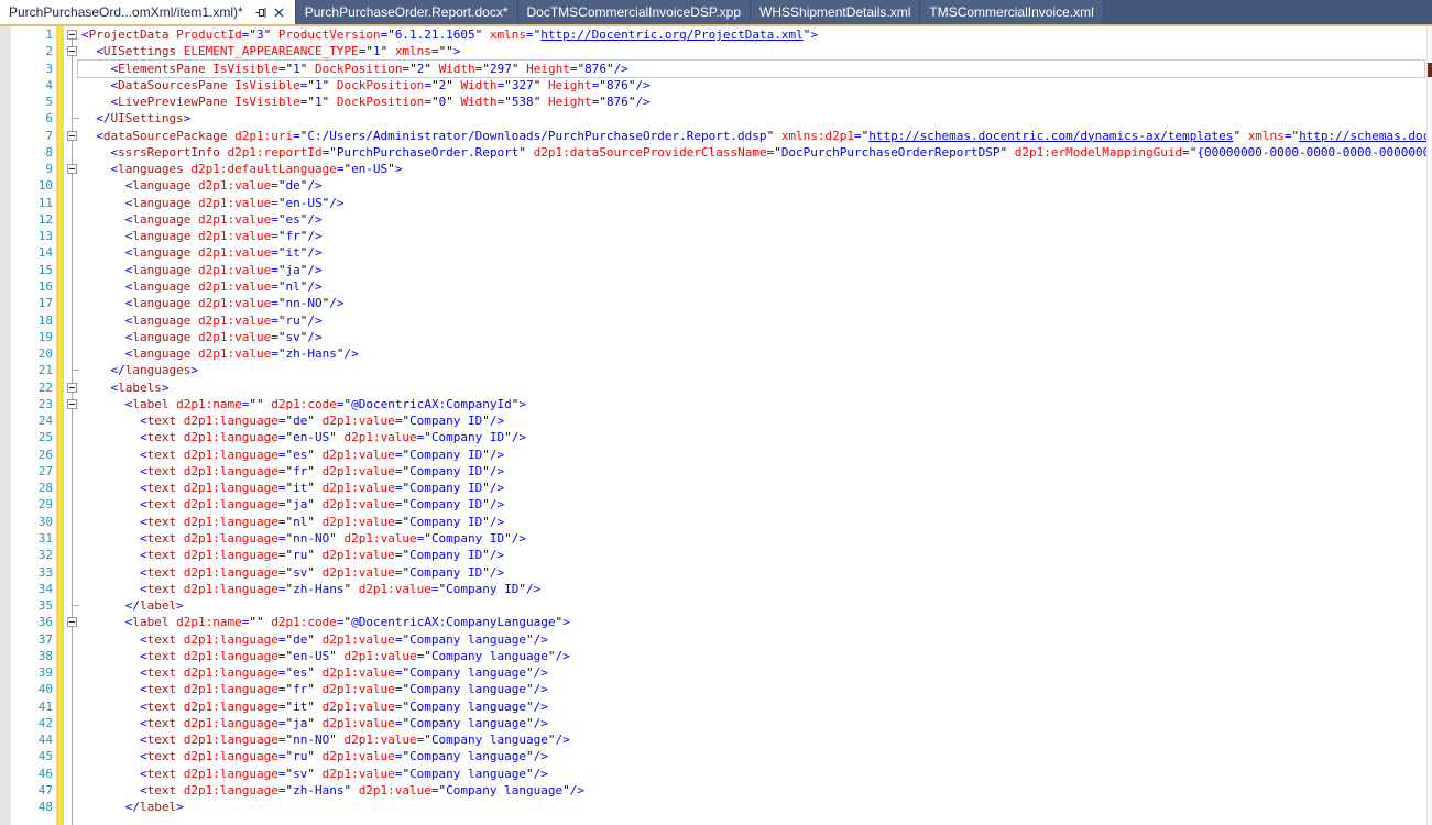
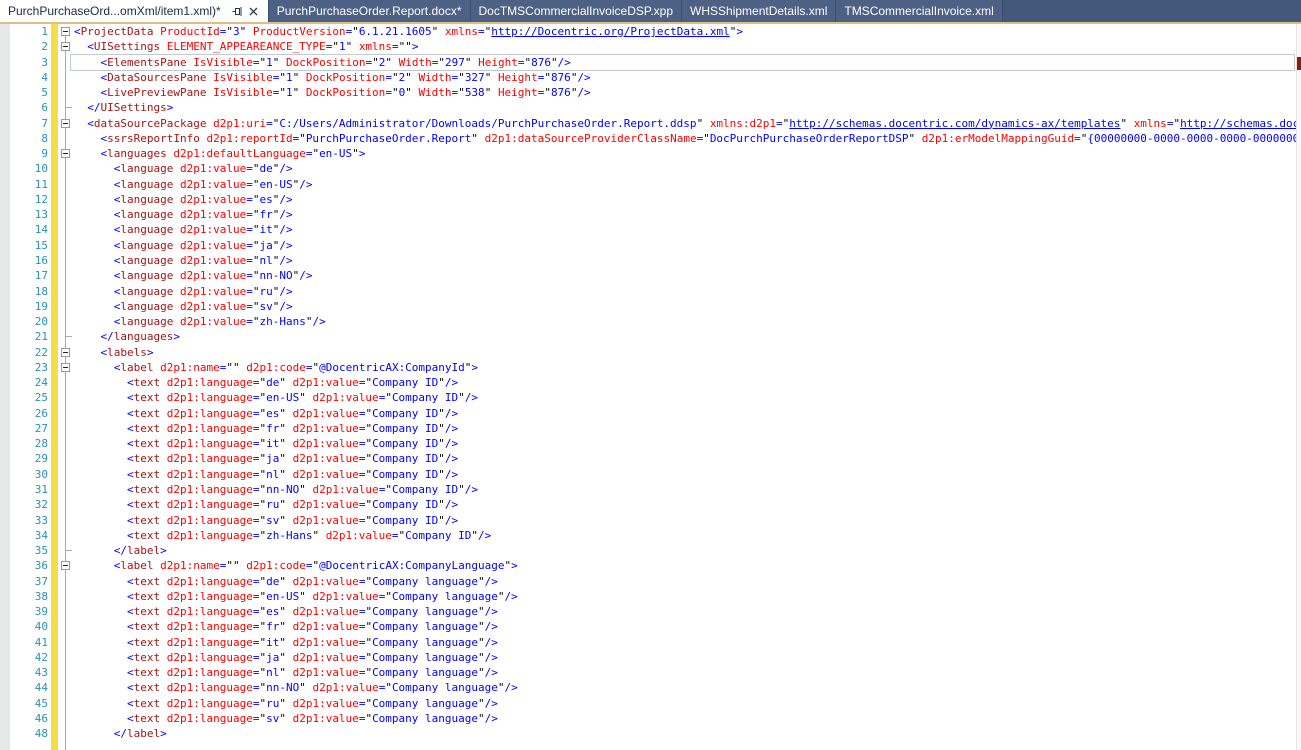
  PurchPurchaseOrd...omXml/item1.xml)*
  PurchPurchaseOrder.Report.docx*
  DocTMSCommercialInvoiceDSP.xpp
  WHSShipmentDetails.xml
  TMSCommercialInvoice.xml
  1 <ProjectData ProductId="3" ProductVersion="6.1.21.1605" xmlns="http://Docentric.org/ProjectData.xml">
  2 <UISettings ELEMENT_APPEAREANCE_TYPE="1" xmlns="">
  3 <ElementsPane IsVisible="1" DockPosition="2" Width="297" Height="876"/>
  4 <DataSourcesPane IsVisible="1" DockPosition="2" Width="327" Height="876"/>
  5 <LivePreviewPane IsVisible="1" DockPosition="0" Width="538" Height="876"/>
  6 </UISettings>
  7 <dataSourcePackage d2p1:uri="C:/Users/Administrator/Downloads/PurchPurchaseOrder.Report.ddsp" xmlns:d2p1="http://schemas.docentric.com/dynamics-ax/templates" xmlns="http://schemas.do
  8 <ssrsReportInfo d2p1:reportId="PurchPurchaseOrder.Report" d2p1:dataSourceProviderClassName="DocPurchPurchaseOrderReportDSP" d2p1:erModelMappingGuid="{00000000-0000-0000-0000-000000
  9 <languages d2p1:defaultLanguage="en-US">
  10 <language d2p1:value="de"/>
  11 <language d2p1:value="en-US"/>
  12 <language d2p1:value="es"/>
  13 <language d2p1:value="fr"/>
  14 <language d2p1:value="it"/>
  15 <language d2p1:value="ja"/>
  16 <language d2p1:value="nl"/>
  17 <language d2p1:value="nn-NO"/>
  18 <language d2p1:value="ru"/>
  19 <language d2p1:value="sv"/>
  20 <language d2p1:value="zh-Hans"/>
  21 </languages>
  22 <labels>
  23 <label d2p1:name="" d2p1:code="@DocentricAX:CompanyId">
  24 <text d2p1:language="de" d2p1:value="Company ID"/>
  25 <text d2p1:language="en-US" d2p1:value="Company ID"/>
  26 <text d2p1:language="es" d2p1:value="Company ID"/>
  27 <text d2p1:language="fr" d2p1:value="Company ID"/>
  28 <text d2p1:language="it" d2p1:value="Company ID"/>
  29 <text d2p1:language="ja" d2p1:value="Company ID"/>
  30 <text d2p1:language="nl" d2p1:value="Company ID"/>
  31 <text d2p1:language="nn-NO" d2p1:value="Company ID"/>
  32 <text d2p1:language="ru" d2p1:value="Company ID"/>
  33 <text d2p1:language="sv" d2p1:value="Company ID"/>
  34 <text d2p1:language="zh-Hans" d2p1:value="Company ID"/>
  35 </label>
  36 <label d2p1:name="" d2p1:code="@DocentricAX:CompanyLanguage">
  37 <text d2p1:language="de" d2p1:value="Company language"/>
  38 <text d2p1:language="en-US" d2p1:value="Company language"/>
  39 <text d2p1:language="es" d2p1:value="Company language"/>
  40 <text d2p1:language="fr" d2p1:value="Company language"/>
  41 <text d2p1:language="it" d2p1:value="Company language"/>
  42 <text d2p1:language="ja" d2p1:value="Company language"/>
+ 43 <text d2p1:language="nl" d2p1:value="Company language"/>
  44 <text d2p1:language="nn-NO" d2p1:value="Company language"/>
  45 <text d2p1:language="ru" d2p1:value="Company language"/>
  46 <text d2p1:language="sv" d2p1:value="Company language"/>
- 47 <text d2p1:language="zh-Hans" d2p1:value="Company language"/>
  48 </label>
